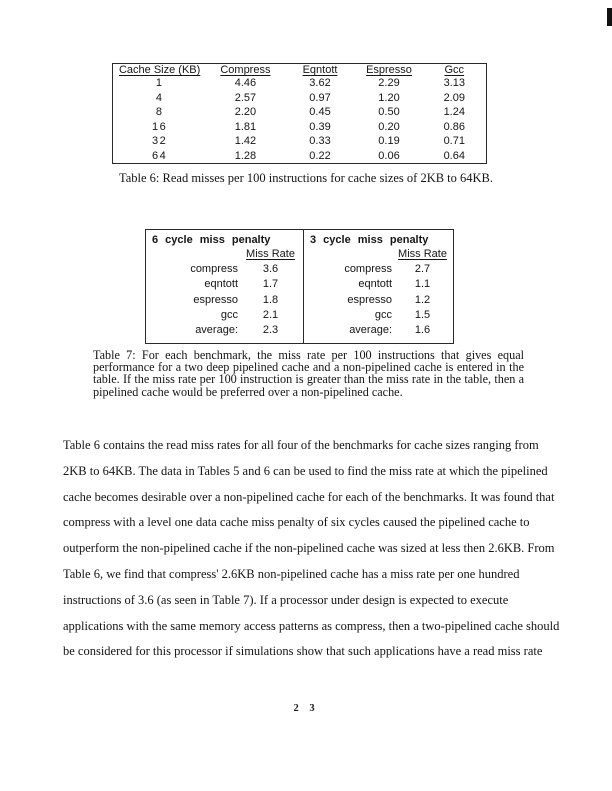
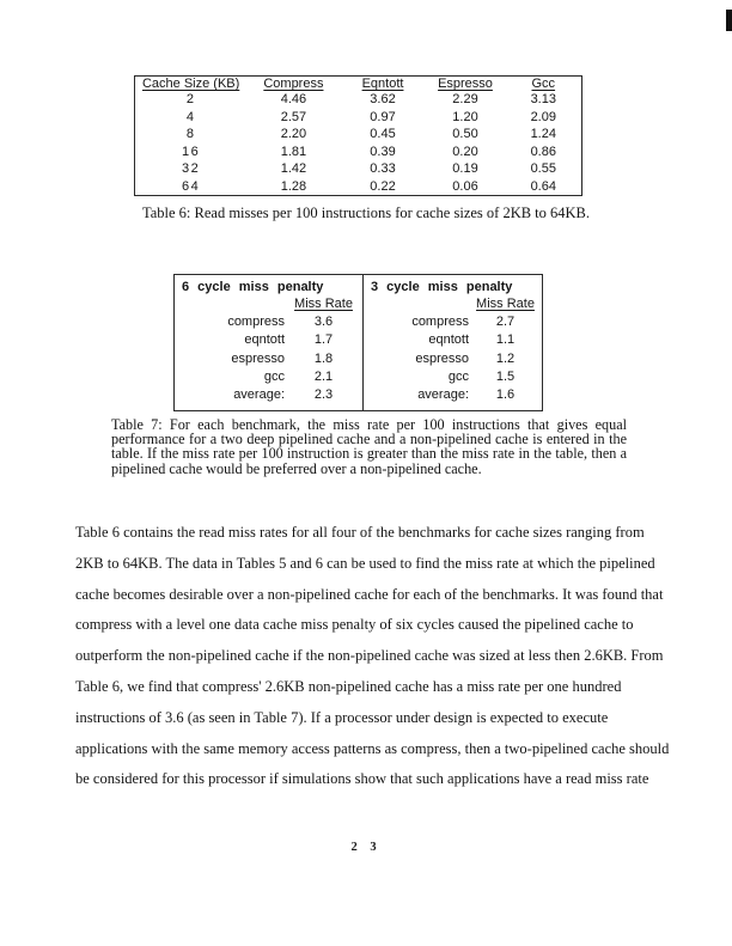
  Cache Size (KB)	Compress	Eqntott	Espresso	Gcc
- 1	4.46	3.62	2.29	3.13
+ 2	4.46	3.62	2.29	3.13
  4	2.57	0.97	1.20	2.09
  8	2.20	0.45	0.50	1.24
  16	1.81	0.39	0.20	0.86
- 32	1.42	0.33	0.19	0.71
+ 32	1.42	0.33	0.19	0.55
  64	1.28	0.22	0.06	0.64
  Table 6: Read misses per 100 instructions for cache sizes of 2KB to 64KB.
  6 cycle miss penalty
  Miss Rate
  compress
  3.6
  eqntott
  1.7
  espresso
  1.8
  gcc
  2.1
  average:
  2.3
  3 cycle miss penalty
  Miss Rate
  compress
  2.7
  eqntott
  1.1
  espresso
  1.2
  gcc
  1.5
  average:
  1.6
  Table 7: For each benchmark, the miss rate per 100 instructions that gives equal
  performance for a two deep pipelined cache and a non-pipelined cache is entered in the
  table. If the miss rate per 100 instruction is greater than the miss rate in the table, then a
  pipelined cache would be preferred over a non-pipelined cache.
  Table 6 contains the read miss rates for all four of the benchmarks for cache sizes ranging from
  2KB to 64KB. The data in Tables 5 and 6 can be used to find the miss rate at which the pipelined
  cache becomes desirable over a non-pipelined cache for each of the benchmarks. It was found that
  compress with a level one data cache miss penalty of six cycles caused the pipelined cache to
  outperform the non-pipelined cache if the non-pipelined cache was sized at less then 2.6KB. From
  Table 6, we find that compress' 2.6KB non-pipelined cache has a miss rate per one hundred
  instructions of 3.6 (as seen in Table 7). If a processor under design is expected to execute
  applications with the same memory access patterns as compress, then a two-pipelined cache should
  be considered for this processor if simulations show that such applications have a read miss rate
  2 3
